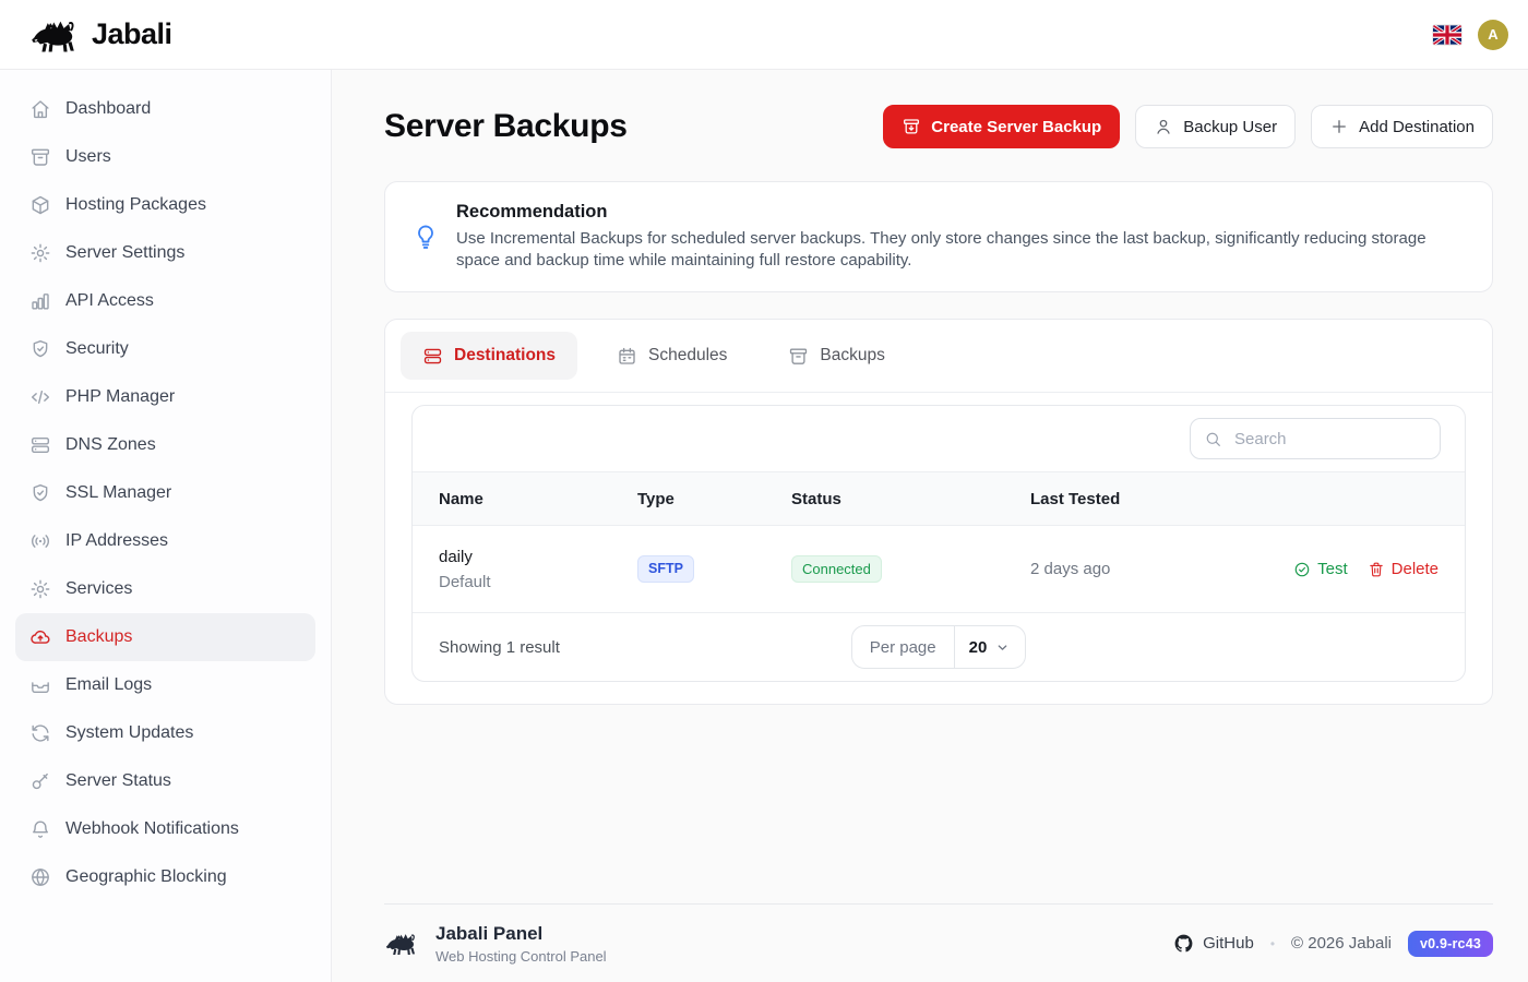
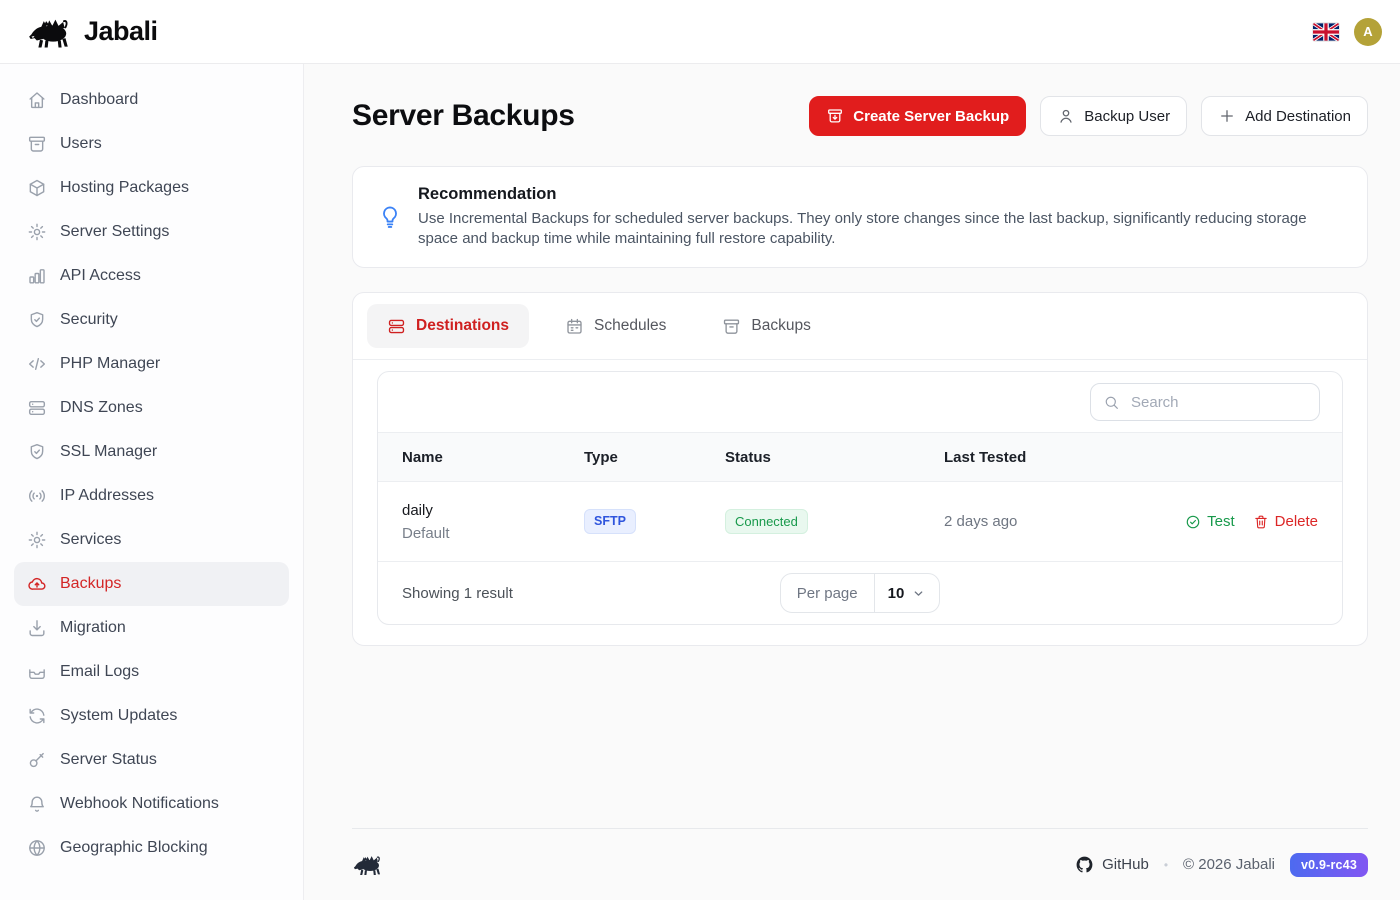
  Jabali
  A
  Dashboard
  Users
  Hosting Packages
  Server Settings
  API Access
  Security
  PHP Manager
  DNS Zones
  SSL Manager
  IP Addresses
  Services
  Backups
+ Migration
  Email Logs
  System Updates
  Server Status
  Webhook Notifications
  Geographic Blocking
  Server Backups
  Create Server Backup
  Backup User
  Add Destination
  Recommendation
  Use Incremental Backups for scheduled server backups. They only store changes since the last backup, significantly reducing storage space and backup time while maintaining full restore capability.
  Destinations
  Schedules
  Backups
  Search
  Name
  Type
  Status
  Last Tested
  daily
  Default
  SFTP
  Connected
  2 days ago
  Test
  Delete
  Showing 1 result
  Per page
- 20
+ 10
- Jabali Panel
- Web Hosting Control Panel
  GitHub
  •
  © 2026 Jabali
  v0.9-rc43
